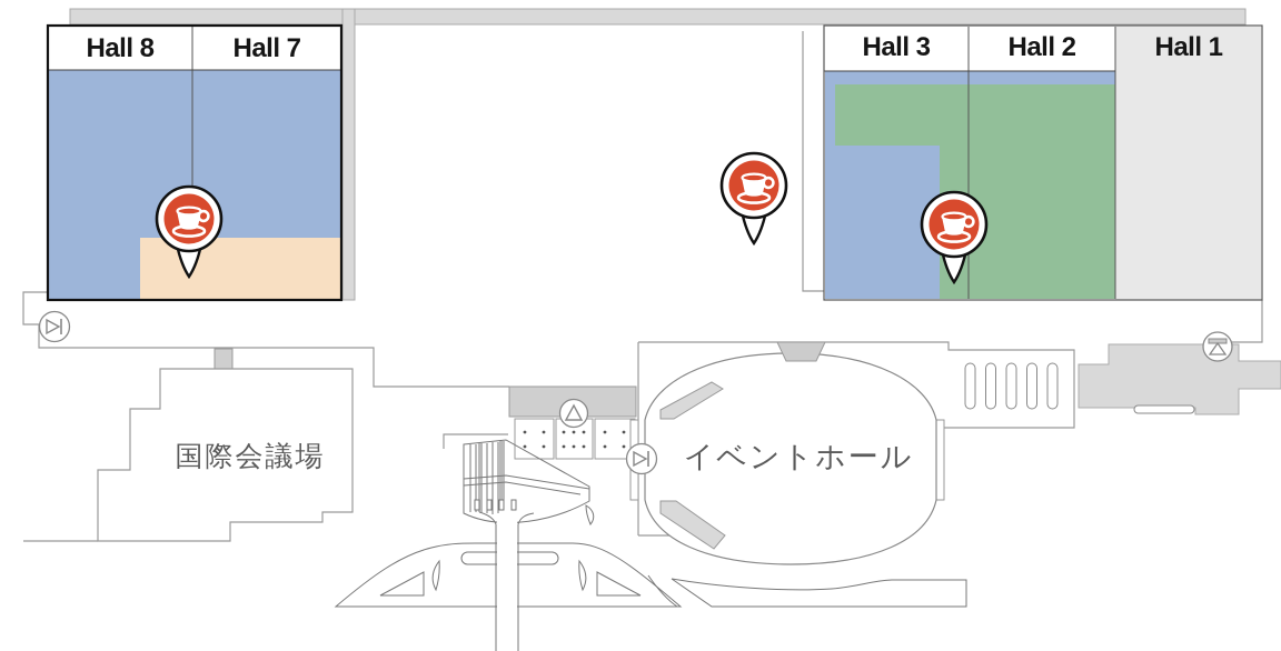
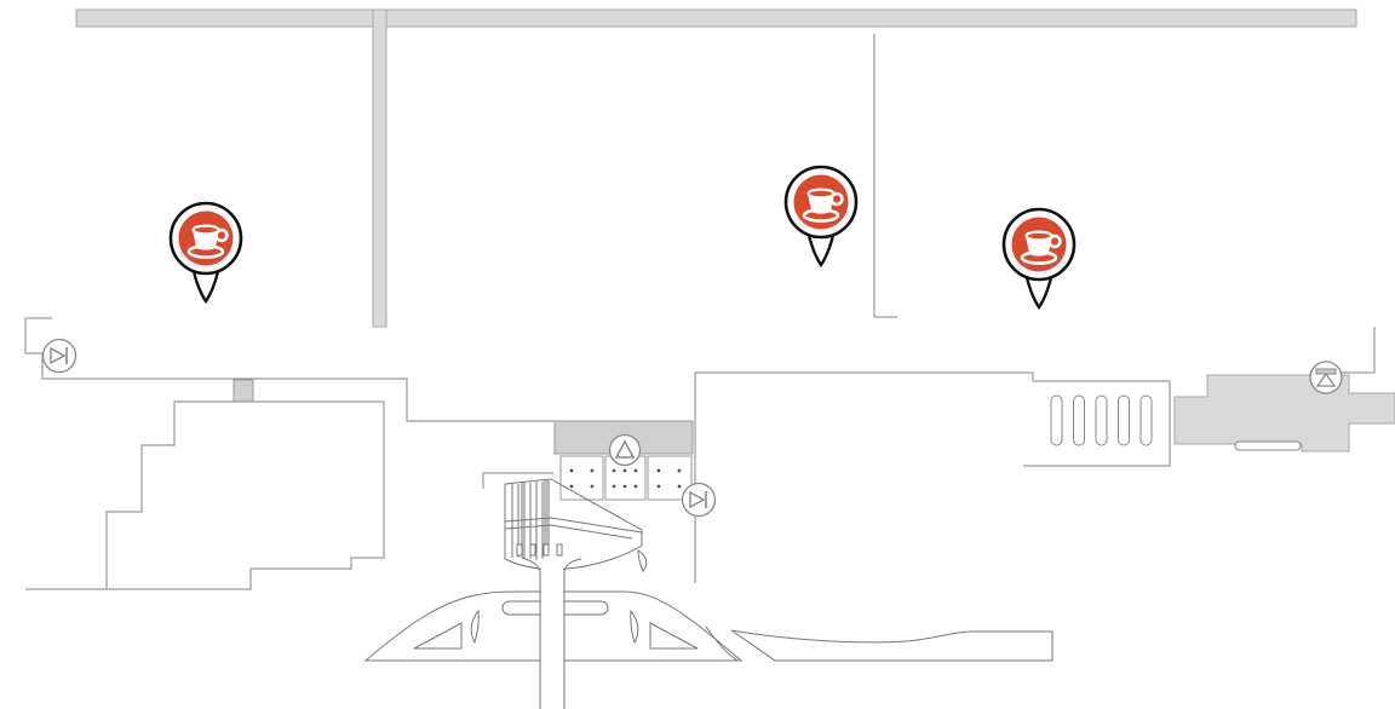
- 国際会議場
- Hall 8
- Hall 7
- Hall 3
- Hall 2
- Hall 1
- イベントホール
